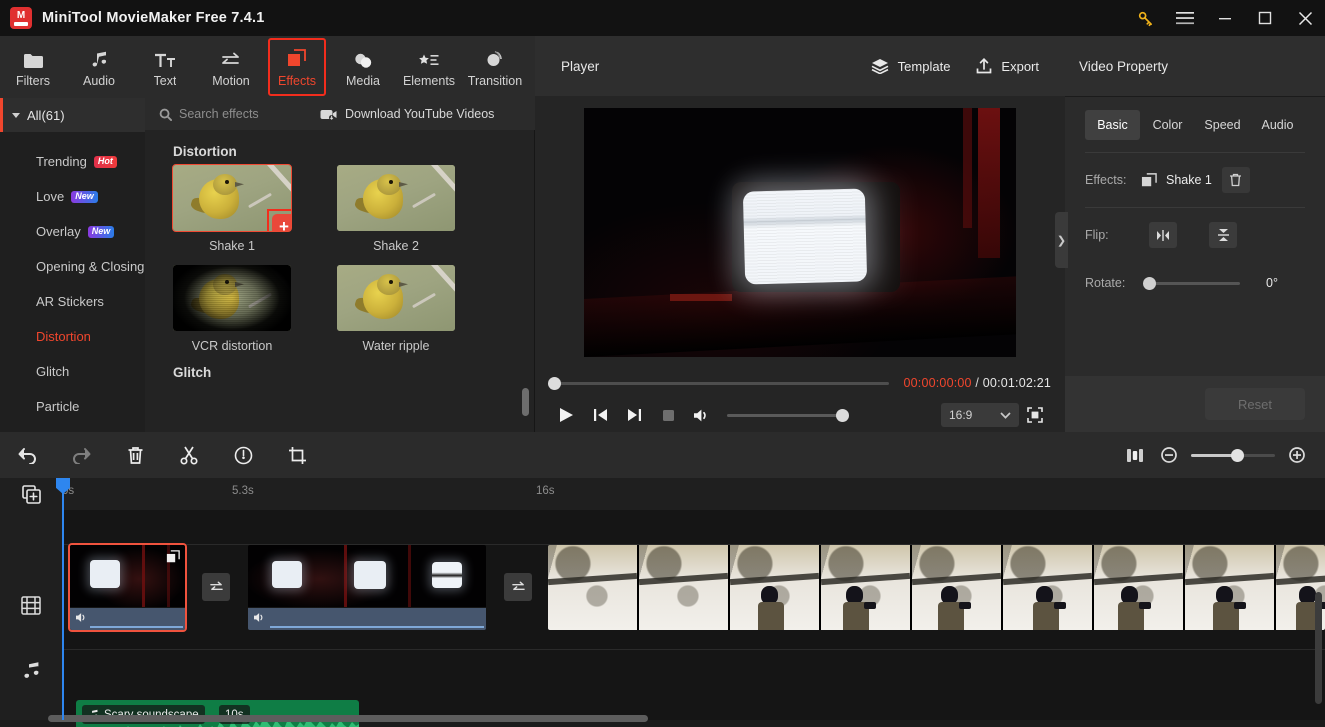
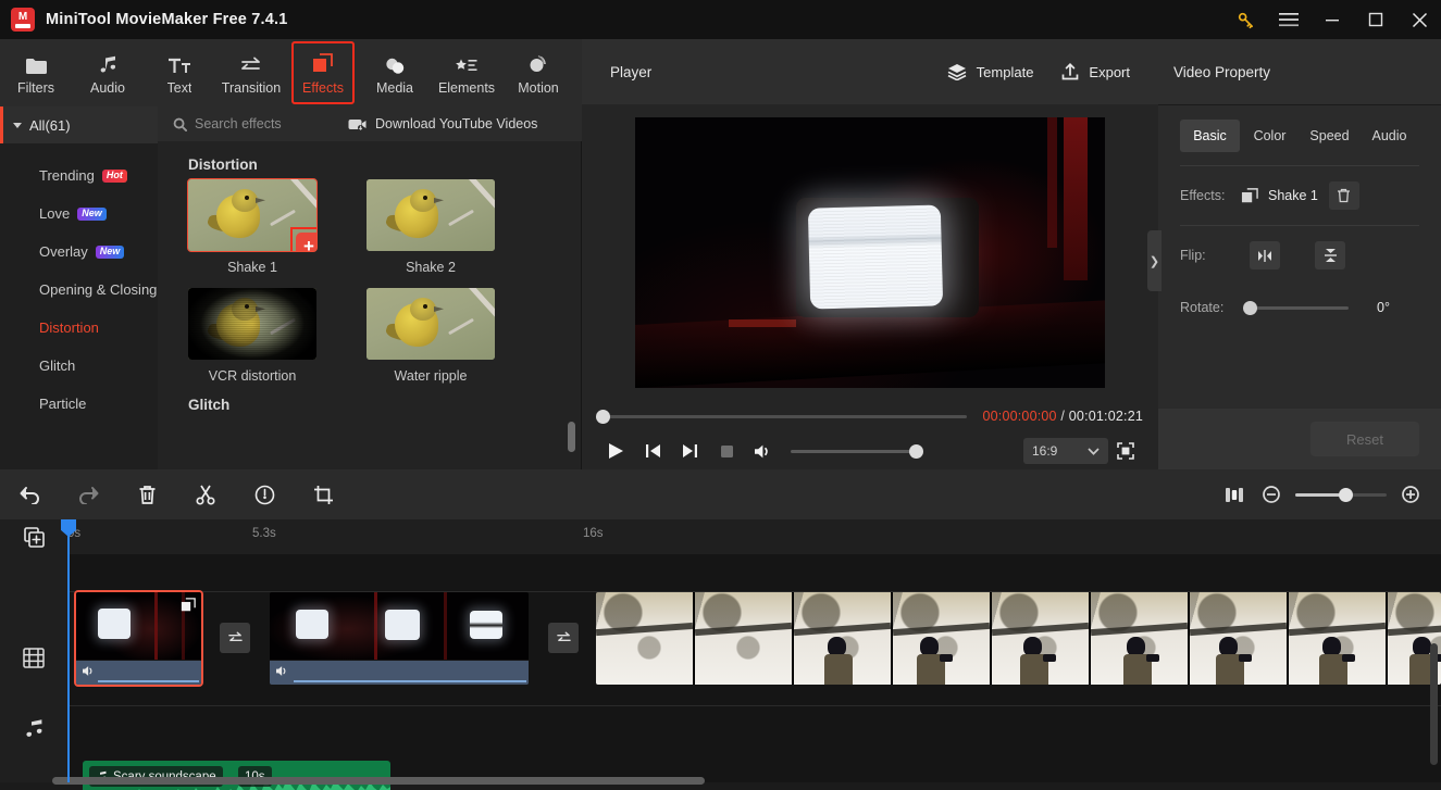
  M
  MiniTool MovieMaker Free 7.4.1
  Filters
  Audio
  Text
- Motion
+ Transition
  Effects
  Media
  Elements
- Transition
+ Motion
  All(61)
  Trending
  Hot
  Love
  New
  Overlay
  New
  Opening & Closing
- AR Stickers
  Distortion
  Glitch
  Particle
  Search effects
  Download YouTube Videos
  Distortion
  +
  Shake 1
  Shake 2
  VCR distortion
  Water ripple
  Glitch
  Player
  Template
  Export
  00:00:00:00 / 00:01:02:21
  16:9
  ❯
  Video Property
  Basic
  Color
  Speed
  Audio
  Effects:
  Shake 1
  Flip:
  Rotate:
  0°
  Reset
  5.3s
  16s
